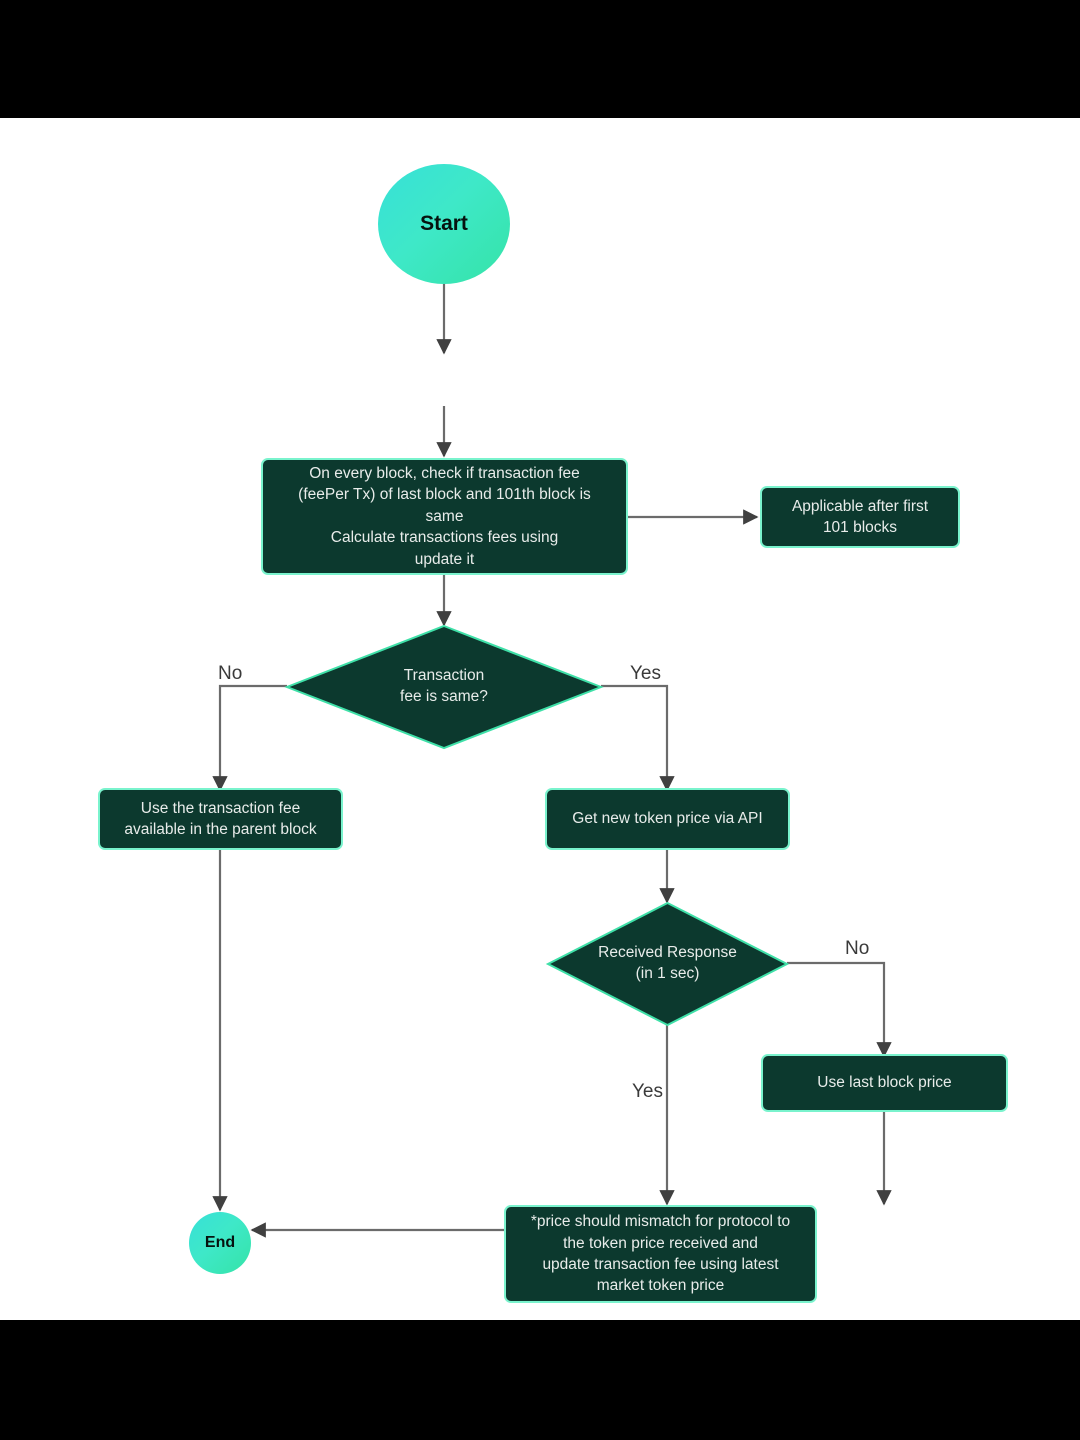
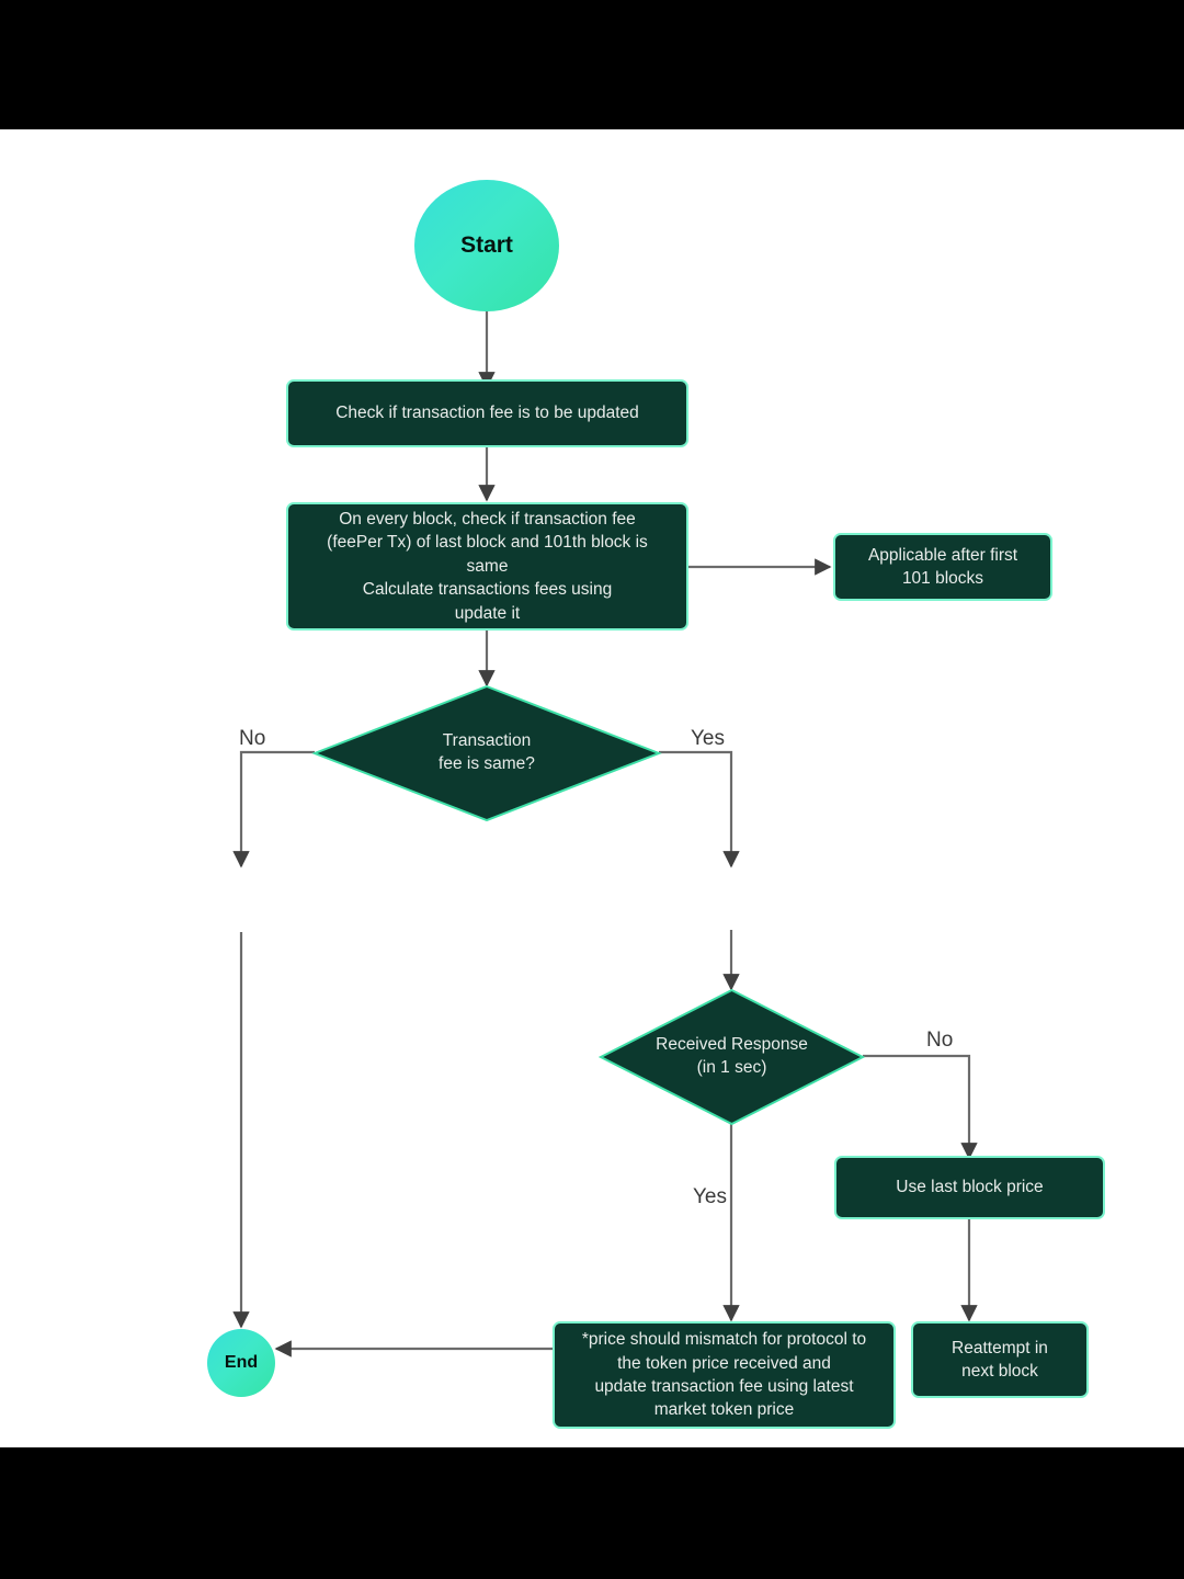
  No
  Yes
  No
  Yes
  Start
+ Check if transaction fee is to be updated
  On every block, check if transaction fee
  (feePer Tx) of last block and 101th block is
  same
  Calculate transactions fees using
  update it
  Applicable after first
  101 blocks
  Transaction
  fee is same?
- Use the transaction fee
- available in the parent block
- Get new token price via API
  Received Response
  (in 1 sec)
  Use last block price
  *price should mismatch for protocol to
  the token price received and
  update transaction fee using latest
  market token price
+ Reattempt in
+ next block
  End
